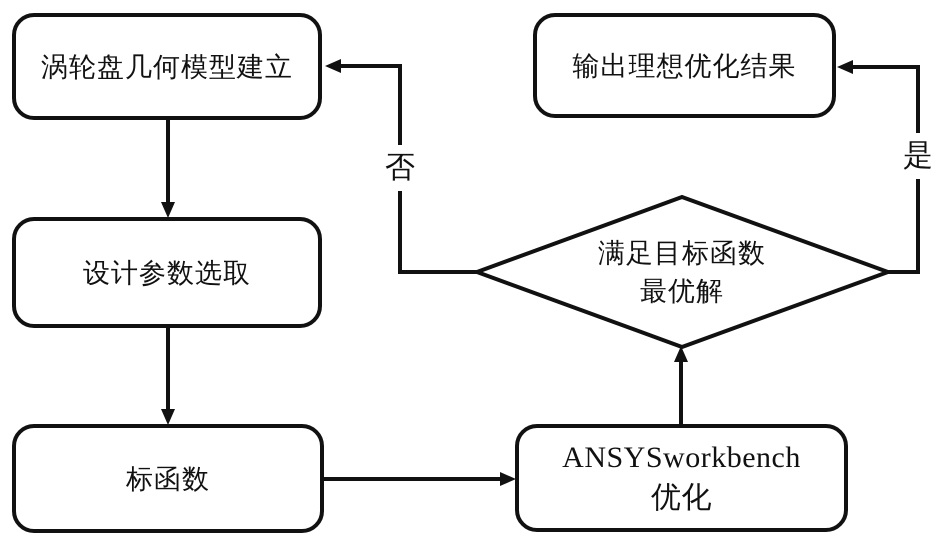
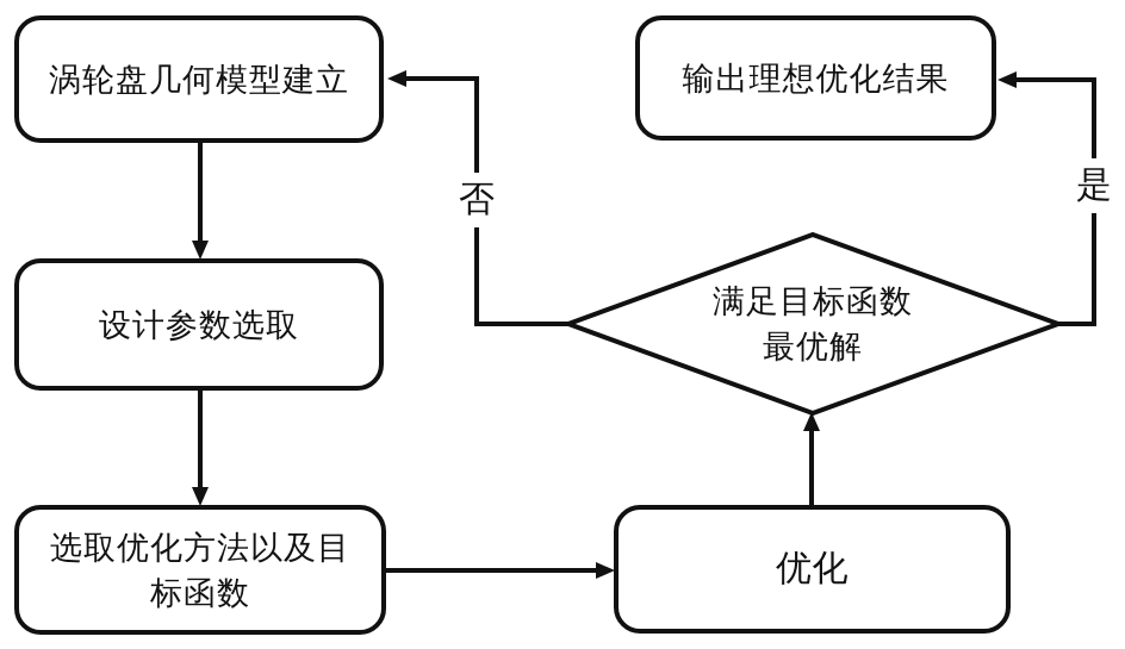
  涡轮盘几何模型建立
  输出理想优化结果
  设计参数选取
+ 选取优化方法以及目
  标函数
- ANSYSworkbench
  优化
  满足目标函数
  最优解
  否
  是
